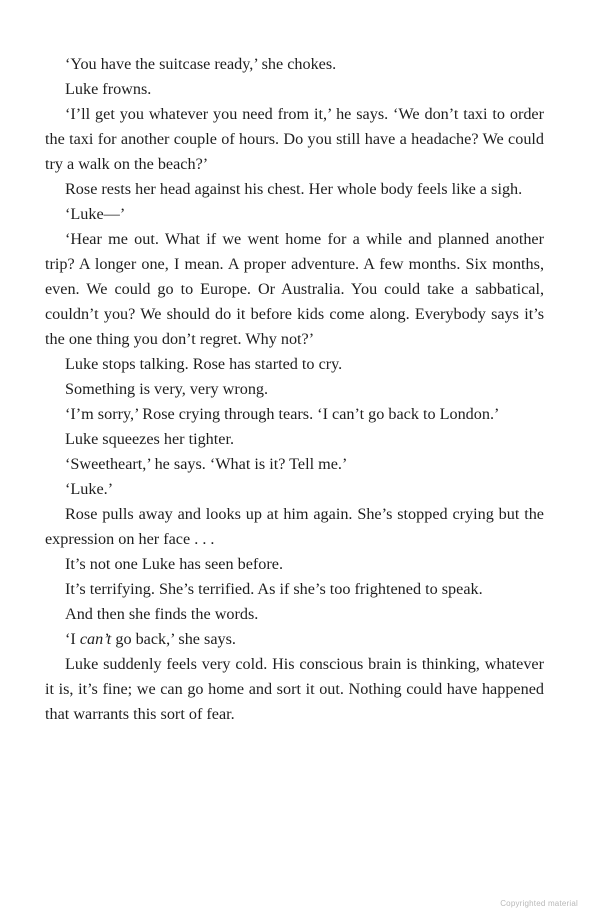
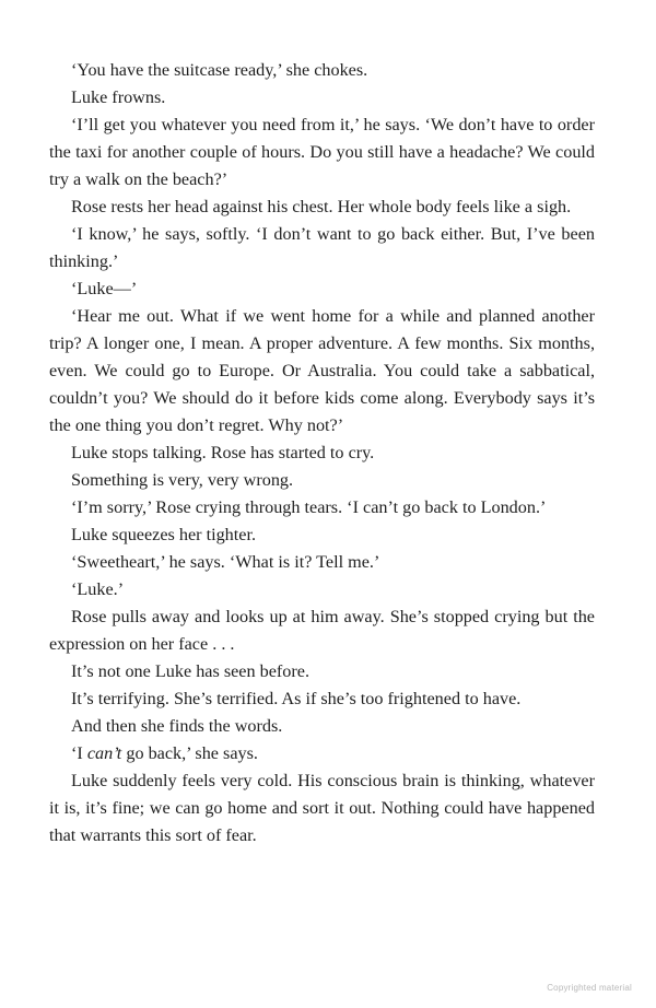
  ‘You have the suitcase ready,’ she chokes.
  Luke frowns.
- ‘I’ll get you whatever you need from it,’ he says. ‘We don’t taxi to order the taxi for another couple of hours. Do you still have a headache? We could try a walk on the beach?’
+ ‘I’ll get you whatever you need from it,’ he says. ‘We don’t have to order the taxi for another couple of hours. Do you still have a headache? We could try a walk on the beach?’
  Rose rests her head against his chest. Her whole body feels like a sigh.
+ ‘I know,’ he says, softly. ‘I don’t want to go back either. But, I’ve been thinking.’
  ‘Luke—’
  ‘Hear me out. What if we went home for a while and planned another trip? A longer one, I mean. A proper adventure. A few months. Six months, even. We could go to Europe. Or Australia. You could take a sabbatical, couldn’t you? We should do it before kids come along. Everybody says it’s the one thing you don’t regret. Why not?’
  Luke stops talking. Rose has started to cry.
  Something is very, very wrong.
  ‘I’m sorry,’ Rose crying through tears. ‘I can’t go back to London.’
  Luke squeezes her tighter.
  ‘Sweetheart,’ he says. ‘What is it? Tell me.’
  ‘Luke.’
- Rose pulls away and looks up at him again. She’s stopped crying but the expression on her face . . .
+ Rose pulls away and looks up at him away. She’s stopped crying but the expression on her face . . .
  It’s not one Luke has seen before.
- It’s terrifying. She’s terrified. As if she’s too frightened to speak.
+ It’s terrifying. She’s terrified. As if she’s too frightened to have.
  And then she finds the words.
  ‘I can’t go back,’ she says.
  Luke suddenly feels very cold. His conscious brain is thinking, whatever it is, it’s fine; we can go home and sort it out. Nothing could have happened that warrants this sort of fear.
  Copyrighted material
